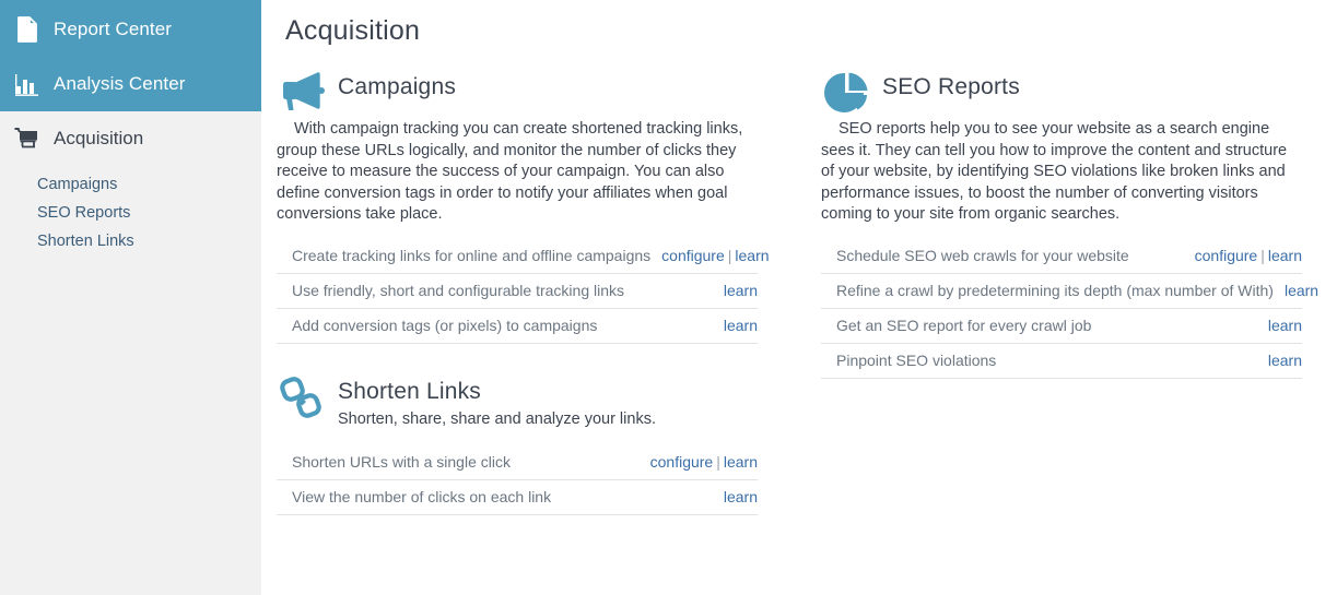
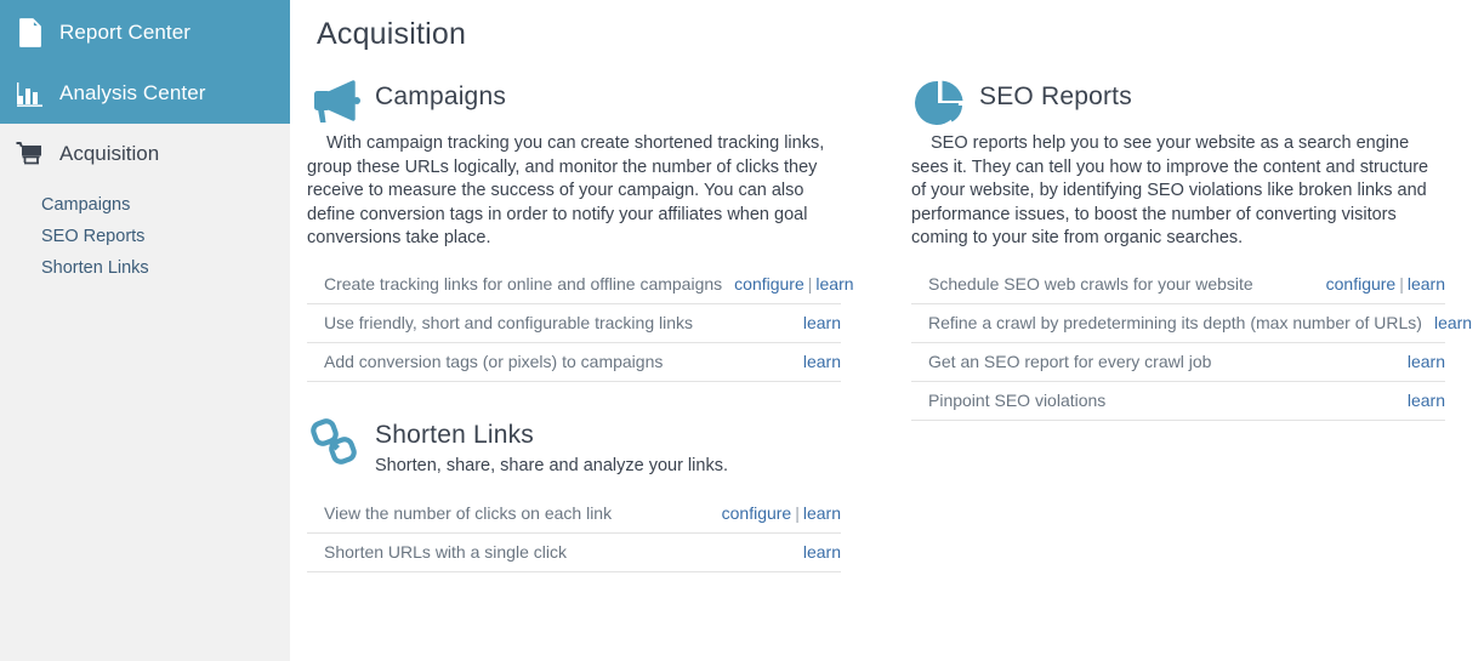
  Report Center
  Analysis Center
  Acquisition
  Campaigns
  SEO Reports
  Shorten Links
  Acquisition
  Campaigns
  With campaign tracking you can create shortened tracking links, group these URLs logically, and monitor the number of clicks they receive to measure the success of your campaign. You can also define conversion tags in order to notify your affiliates when goal conversions take place.
  Create tracking links for online and offline campaigns
  configure | learn
  Use friendly, short and configurable tracking links
  learn
  Add conversion tags (or pixels) to campaigns
  learn
  Shorten Links
  Shorten, share, share and analyze your links.
- Shorten URLs with a single click
+ View the number of clicks on each link
  configure | learn
- View the number of clicks on each link
+ Shorten URLs with a single click
  learn
  SEO Reports
  SEO reports help you to see your website as a search engine sees it. They can tell you how to improve the content and structure of your website, by identifying SEO violations like broken links and performance issues, to boost the number of converting visitors coming to your site from organic searches.
  Schedule SEO web crawls for your website
  configure | learn
- Refine a crawl by predetermining its depth (max number of With)
+ Refine a crawl by predetermining its depth (max number of URLs)
  learn
  Get an SEO report for every crawl job
  learn
  Pinpoint SEO violations
  learn
